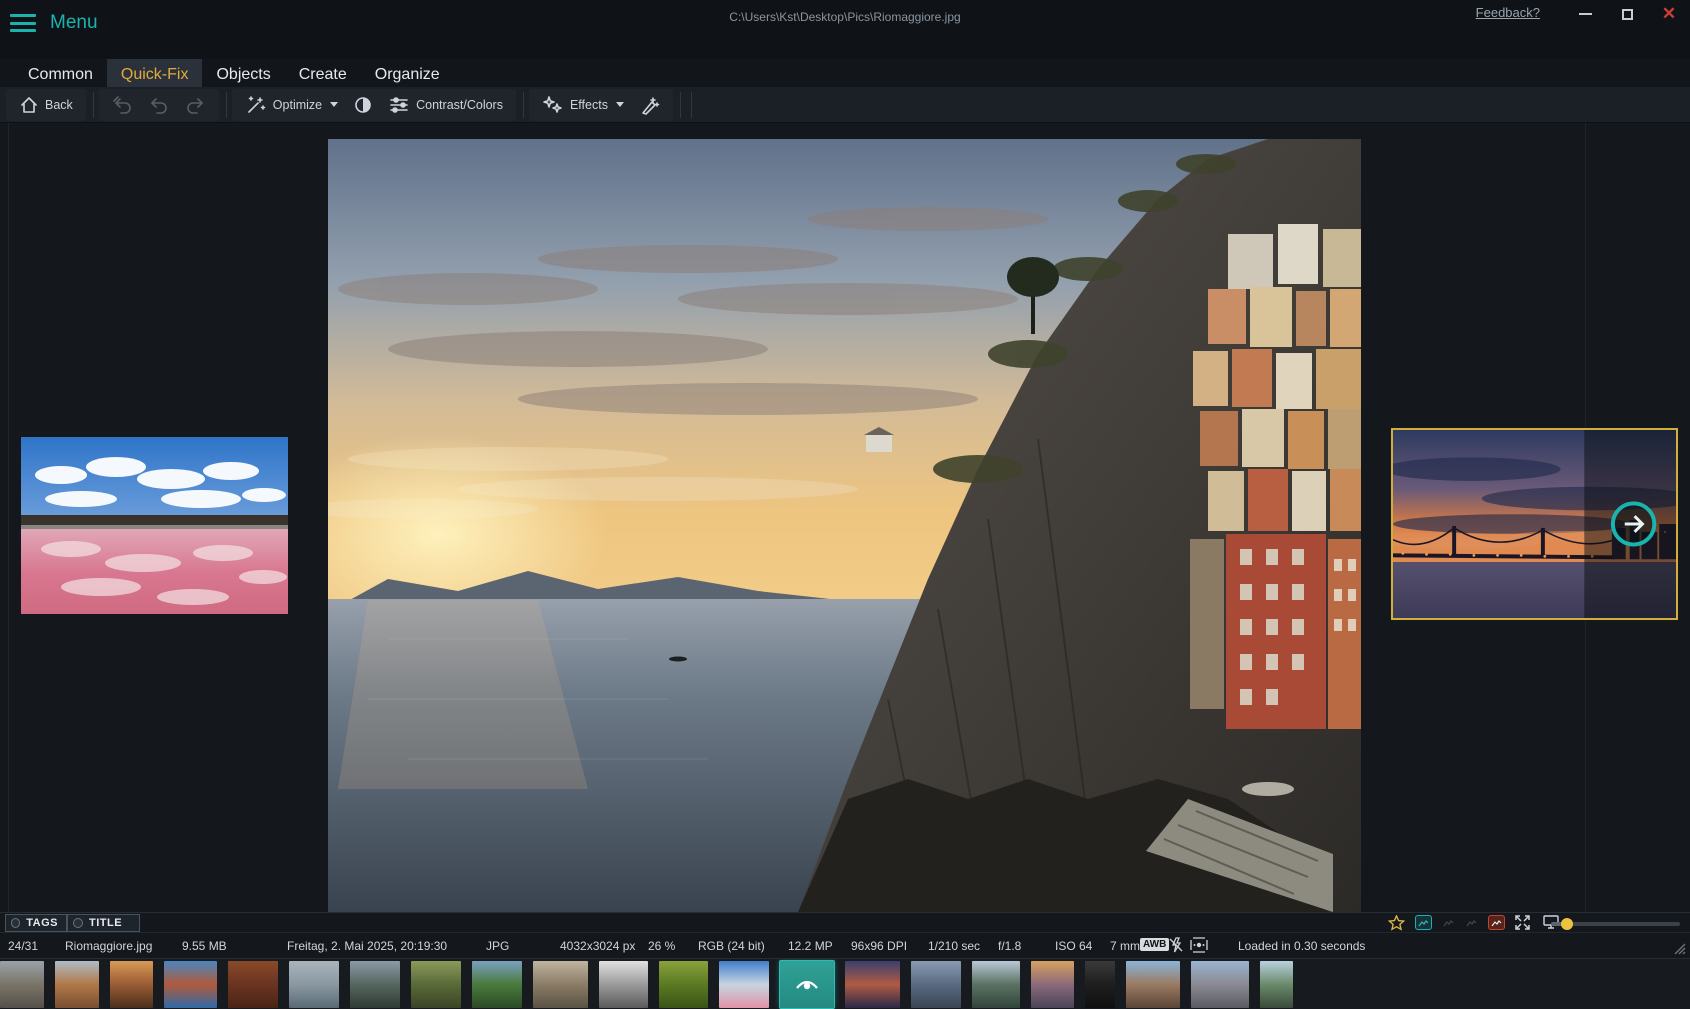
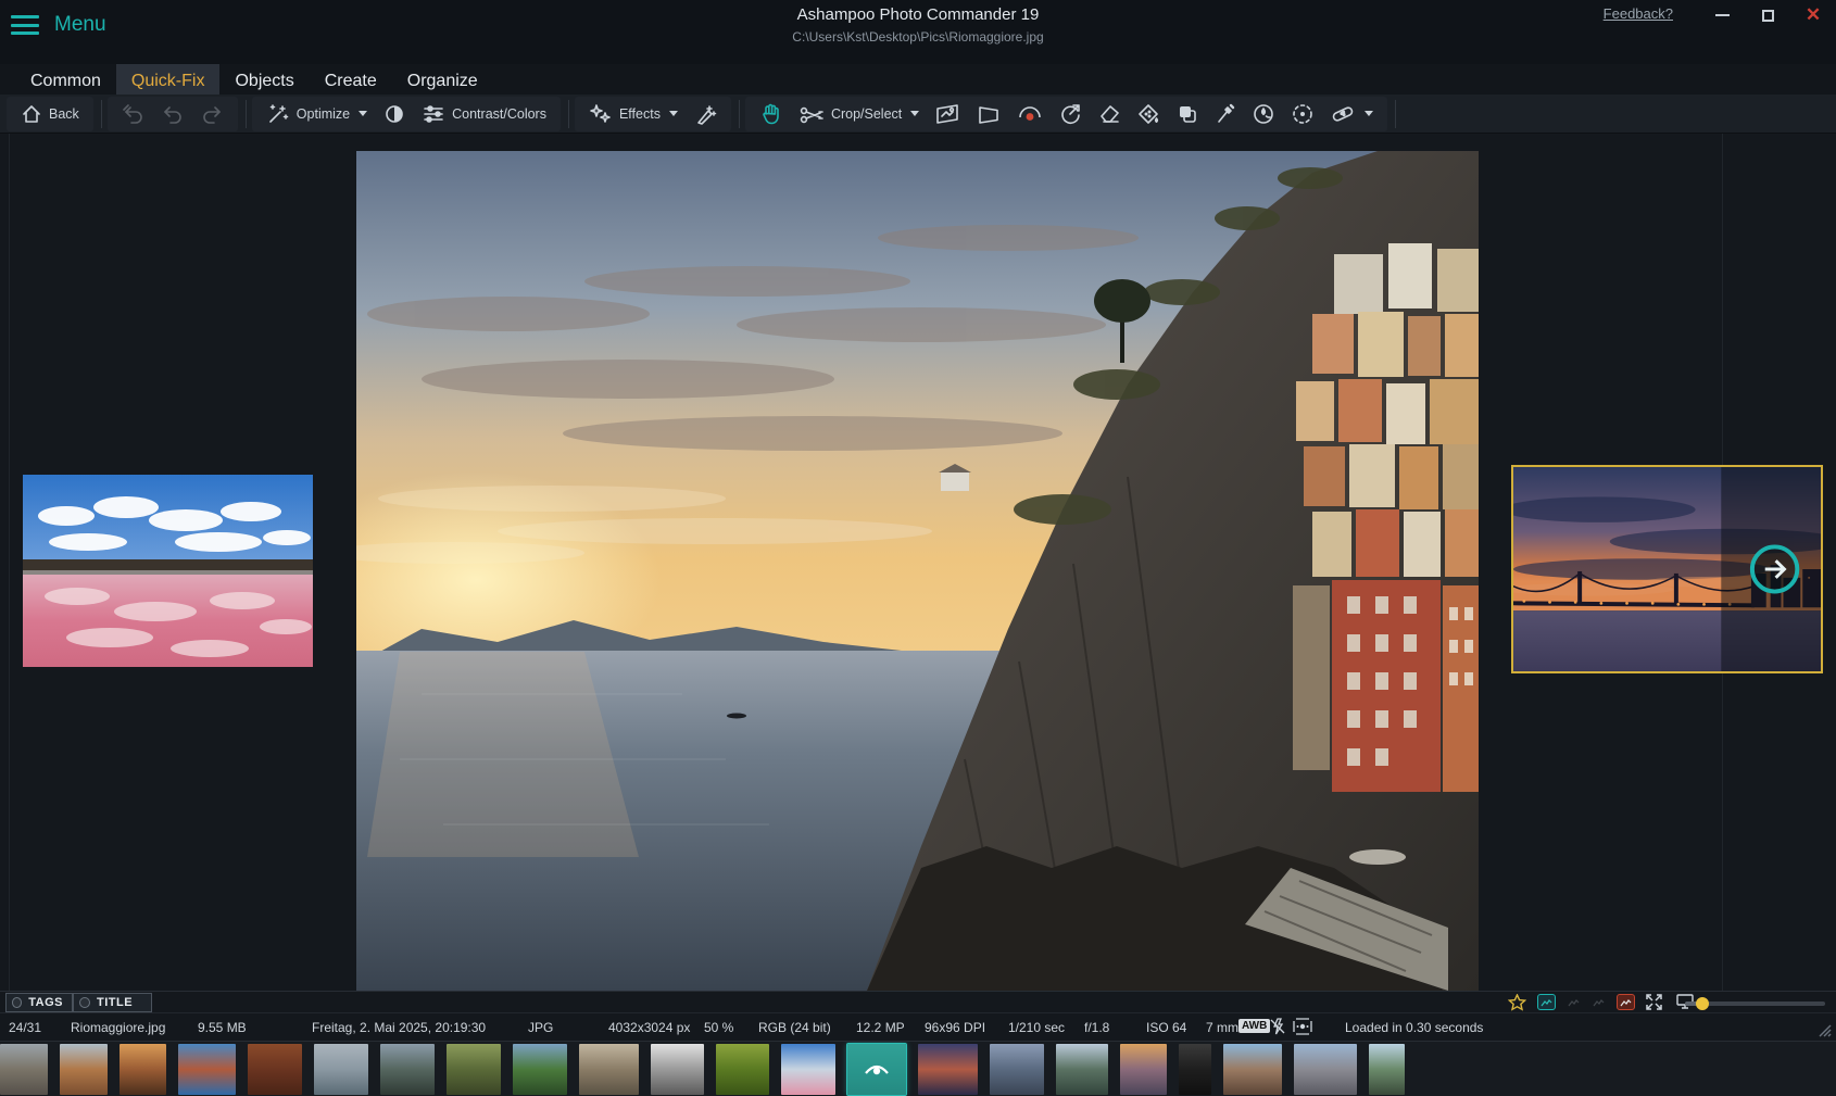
  Menu
+ Ashampoo Photo Commander 19
  C:\Users\Kst\Desktop\Pics\Riomaggiore.jpg
  Feedback?
  ✕
  Common
  Quick-Fix
  Objects
  Create
  Organize
  Back
  Optimize
  Contrast/Colors
  Effects
+ Crop/Select
  TAGS
  TITLE
  24/31
  Riomaggiore.jpg
  9.55 MB
  Freitag, 2. Mai 2025, 20:19:30
  JPG
  4032x3024 px
- 26 %
+ 50 %
  RGB (24 bit)
  12.2 MP
  96x96 DPI
  1/210 sec
  f/1.8
  ISO 64
  7 mm
  AWB
  Loaded in 0.30 seconds
